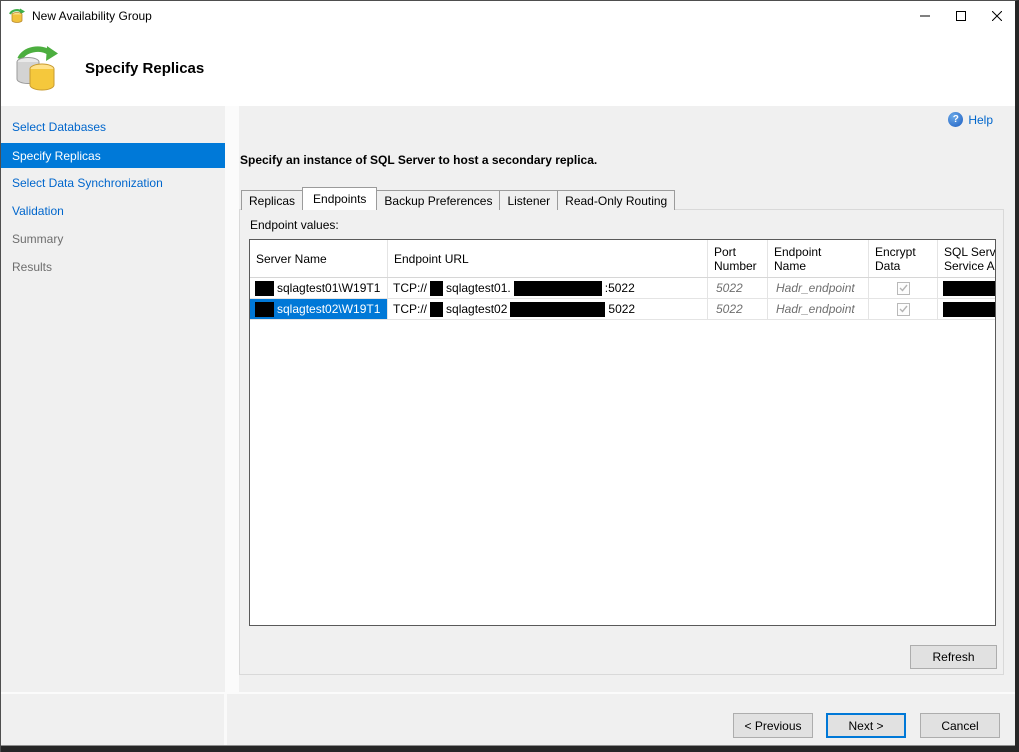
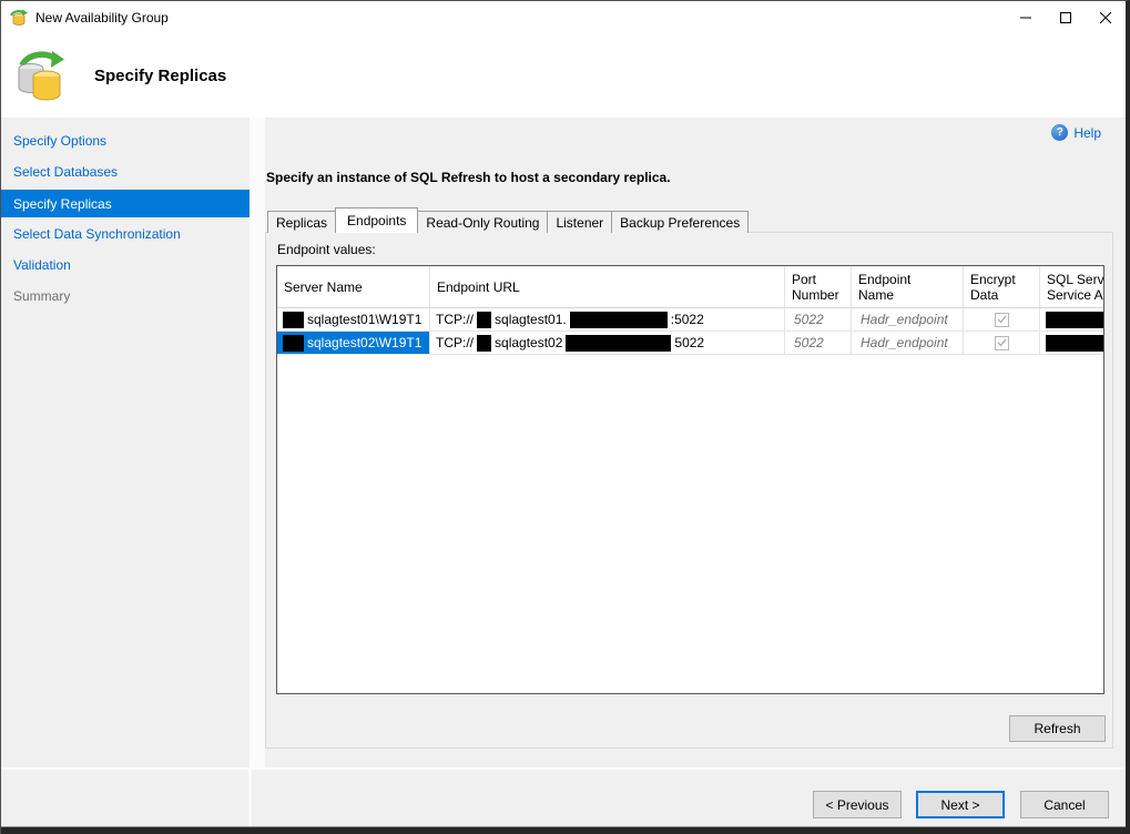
  New Availability Group
  Specify Replicas
+ Specify Options
  Select Databases
  Specify Replicas
  Select Data Synchronization
  Validation
  Summary
- Results
  ?
  Help
- Specify an instance of SQL Server to host a secondary replica.
+ Specify an instance of SQL Refresh to host a secondary replica.
  Replicas
  Endpoints
- Backup Preferences
+ Read-Only Routing
  Listener
- Read-Only Routing
+ Backup Preferences
  Endpoint values:
  Server Name
  Endpoint URL
  Port Number
  Endpoint Name
  Encrypt Data
  sqlagtest01\W19T1
  TCP://
  sqlagtest01.
  :5022
  5022
  Hadr_endpoint
  sqlagtest02\W19T1
  TCP://
  sqlagtest02
  5022
  5022
  Hadr_endpoint
  Refresh
  < Previous
  Next >
  Cancel
